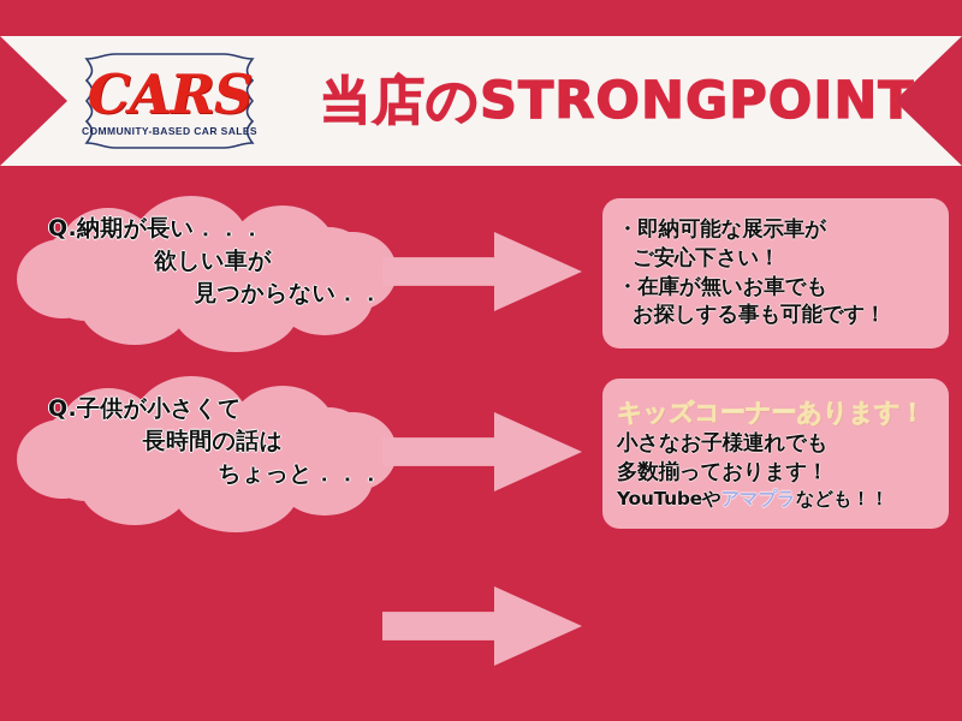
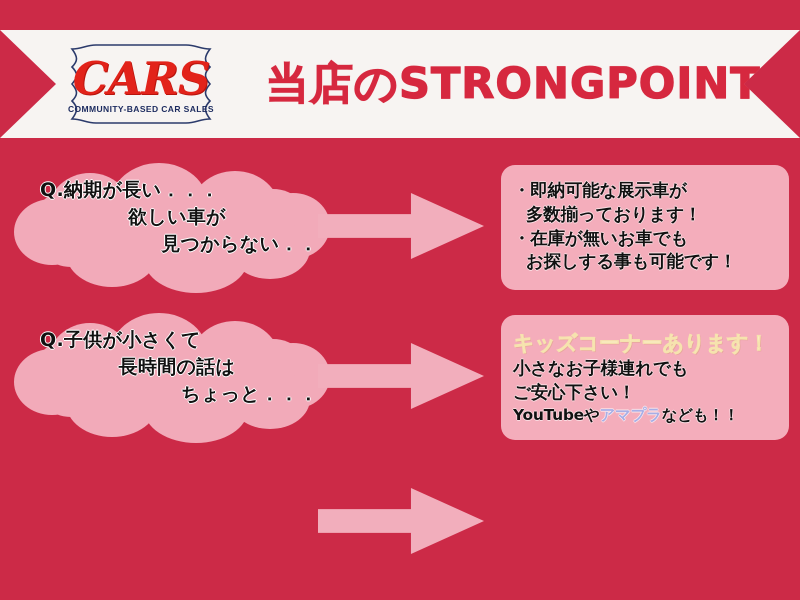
  CARS
  COMMUNITY-BASED CAR SALES
  当店のSTRONGPOIN
  Q.納期が長い．．．
  欲しい車が
  見つからない．．
  ・即納可能な展示車が
- ご安心下さい！
+ 多数揃っております！
  ・在庫が無いお車でも
  お探しする事も可能です！
  Q.子供が小さくて
  長時間の話は
  ちょっと．．．
  キッズコーナーあります！
  小さなお子様連れでも
- 多数揃っております！
+ ご安心下さい！
  YouTubeやアマプラなども！！
